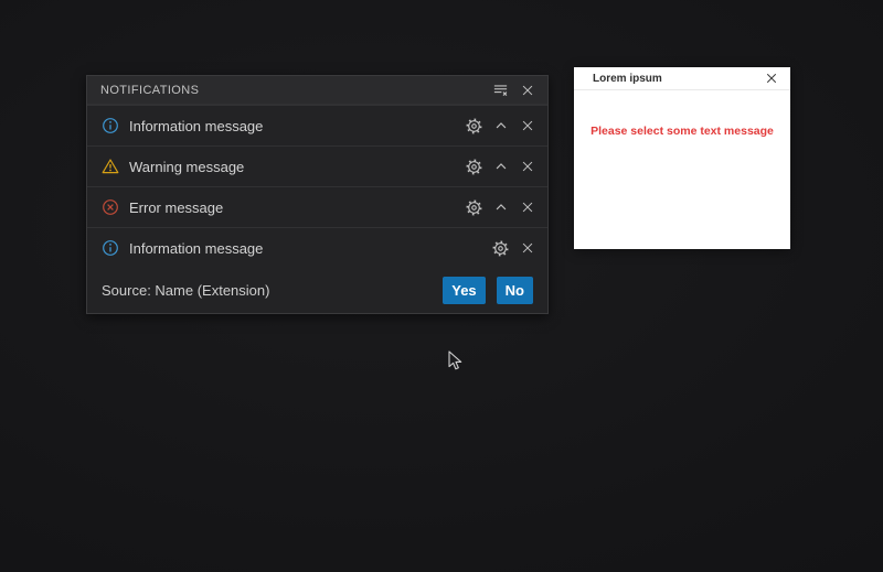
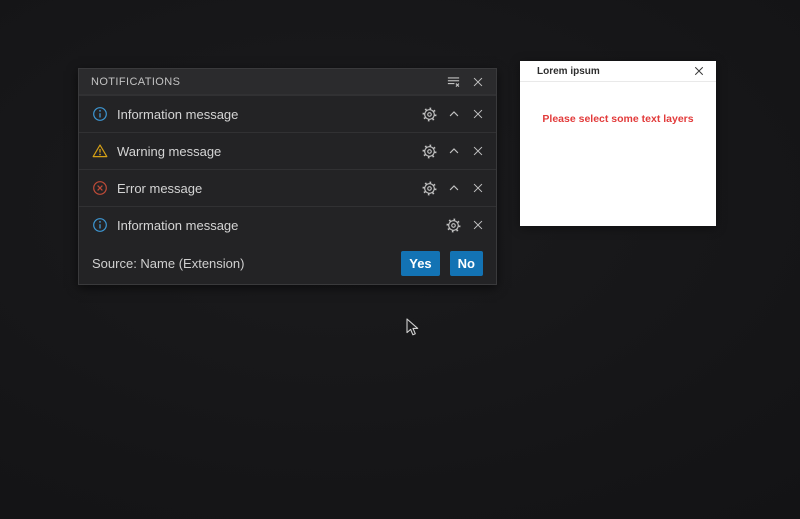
  NOTIFICATIONS
  Information message
  Warning message
  Error message
  Information message
  Source: Name (Extension)
  Yes
  No
  Lorem ipsum
- Please select some text message
+ Please select some text layers
